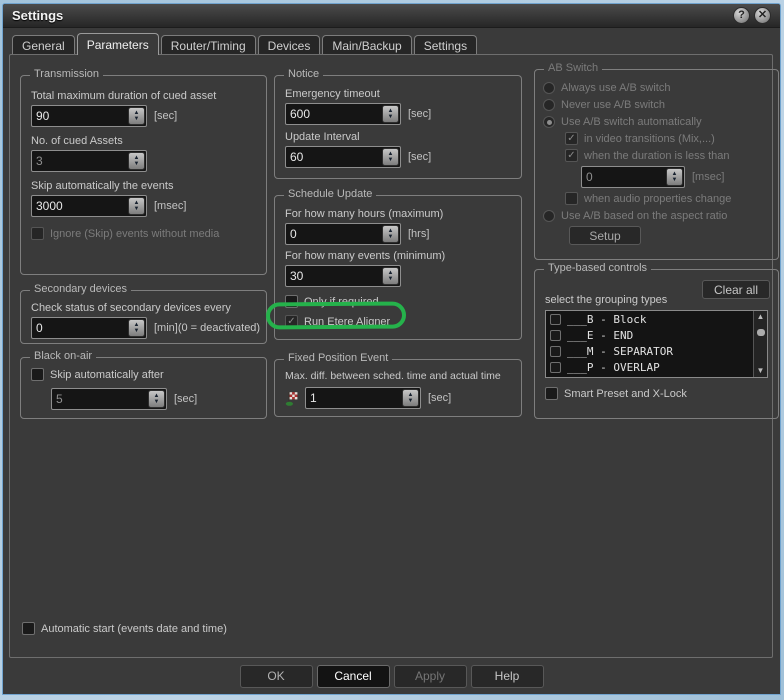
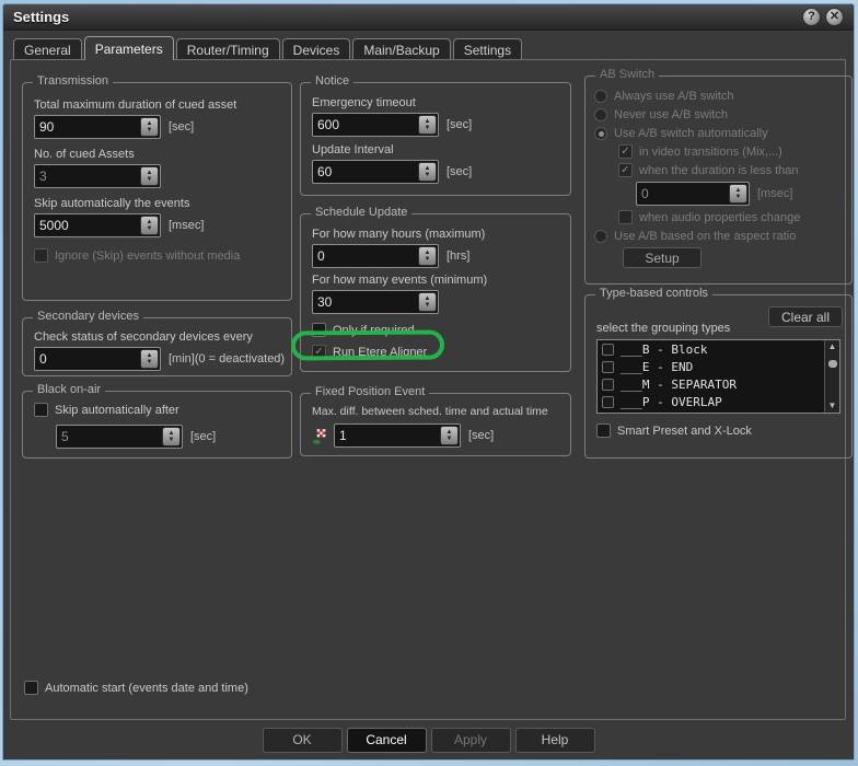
  Settings
  ?
  ✕
  General
  Parameters
  Router/Timing
  Devices
  Main/Backup
  Settings
  Transmission
  Total maximum duration of cued asset
  90
  [sec]
  No. of cued Assets
  3
  Skip automatically the events
- 3000
+ 5000
  [msec]
  Ignore (Skip) events without media
  Secondary devices
  Check status of secondary devices every
  0
  [min]
  (0 = deactivated)
  Black on-air
  Skip automatically after
  5
  [sec]
  Notice
  Emergency timeout
  600
  [sec]
  Update Interval
  60
  [sec]
  Schedule Update
  For how many hours (maximum)
  0
  [hrs]
  For how many events (minimum)
  30
  Only if required
  ✓
  Run Etere Aligner
  Fixed Position Event
  Max. diff. between sched. time and actual time
  1
  [sec]
  AB Switch
  Always use A/B switch
  Never use A/B switch
  Use A/B switch automatically
  ✓
  in video transitions (Mix,...)
  ✓
  when the duration is less than
  0
  [msec]
  when audio properties change
  Use A/B based on the aspect ratio
  Setup
  Type-based controls
  Clear all
  select the grouping types
  ___B - Block
  ___E - END
  ___M - SEPARATOR
  ___P - OVERLAP
  ▲
  ▼
  Smart Preset and X-Lock
  Automatic start (events date and time)
  OK
  Cancel
  Apply
  Help
